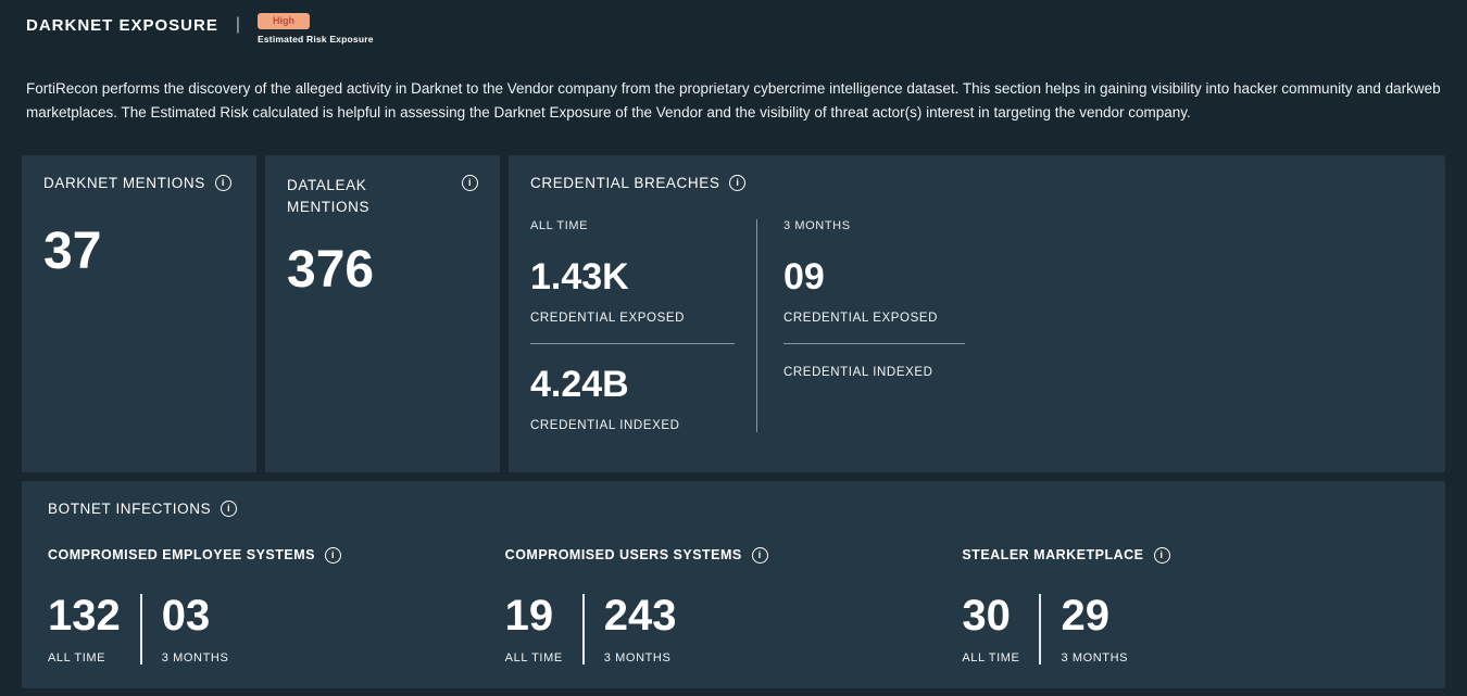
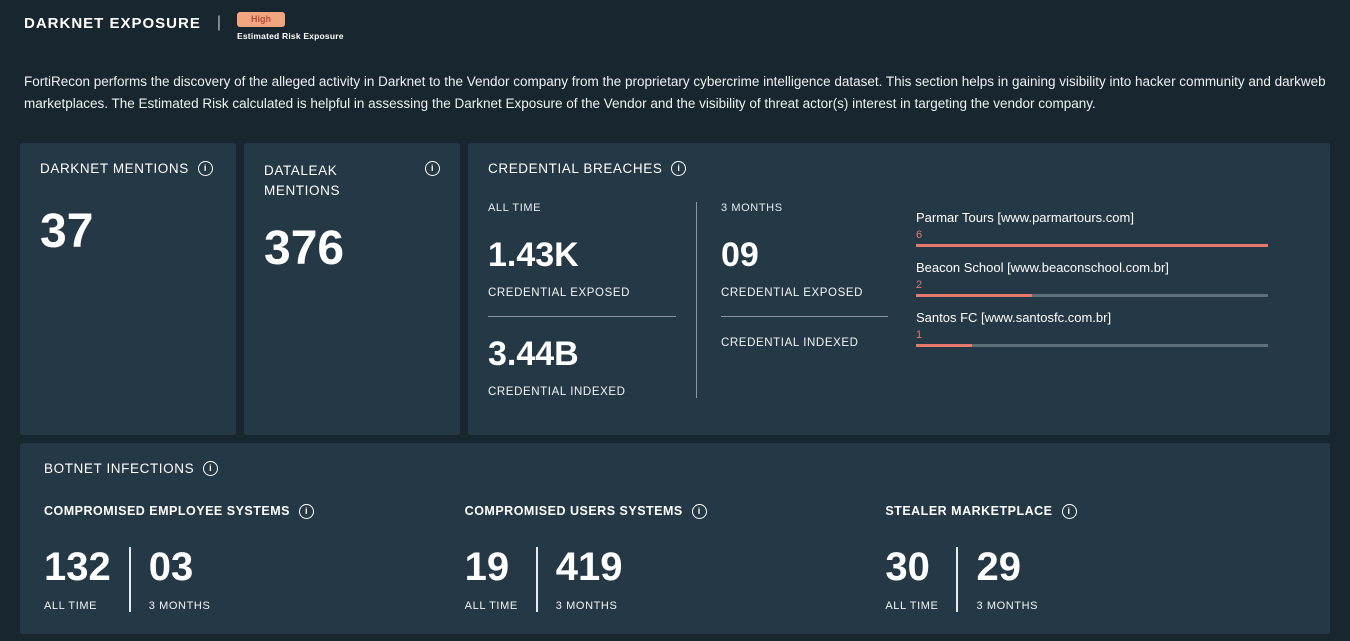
  DARKNET EXPOSURE
  |
  High
  Estimated Risk Exposure
  FortiRecon performs the discovery of the alleged activity in Darknet to the Vendor company from the proprietary cybercrime intelligence dataset. This section helps in gaining visibility into hacker community and darkweb marketplaces. The Estimated Risk calculated is helpful in assessing the Darknet Exposure of the Vendor and the visibility of threat actor(s) interest in targeting the vendor company.
  DARKNET MENTIONS
  i
  37
  DATALEAK MENTIONS
  i
  376
  CREDENTIAL BREACHES
  i
  ALL TIME
  1.43K
  CREDENTIAL EXPOSED
- 4.24B
+ 3.44B
  CREDENTIAL INDEXED
  3 MONTHS
  09
  CREDENTIAL EXPOSED
  CREDENTIAL INDEXED
+ Parmar Tours [www.parmartours.com]
+ 6
+ Beacon School [www.beaconschool.com.br]
+ 2
+ Santos FC [www.santosfc.com.br]
+ 1
  BOTNET INFECTIONS
  i
  COMPROMISED EMPLOYEE SYSTEMS
  i
  132
  ALL TIME
  03
  3 MONTHS
  COMPROMISED USERS SYSTEMS
  i
  19
  ALL TIME
- 243
+ 419
  3 MONTHS
  STEALER MARKETPLACE
  i
  30
  ALL TIME
  29
  3 MONTHS
